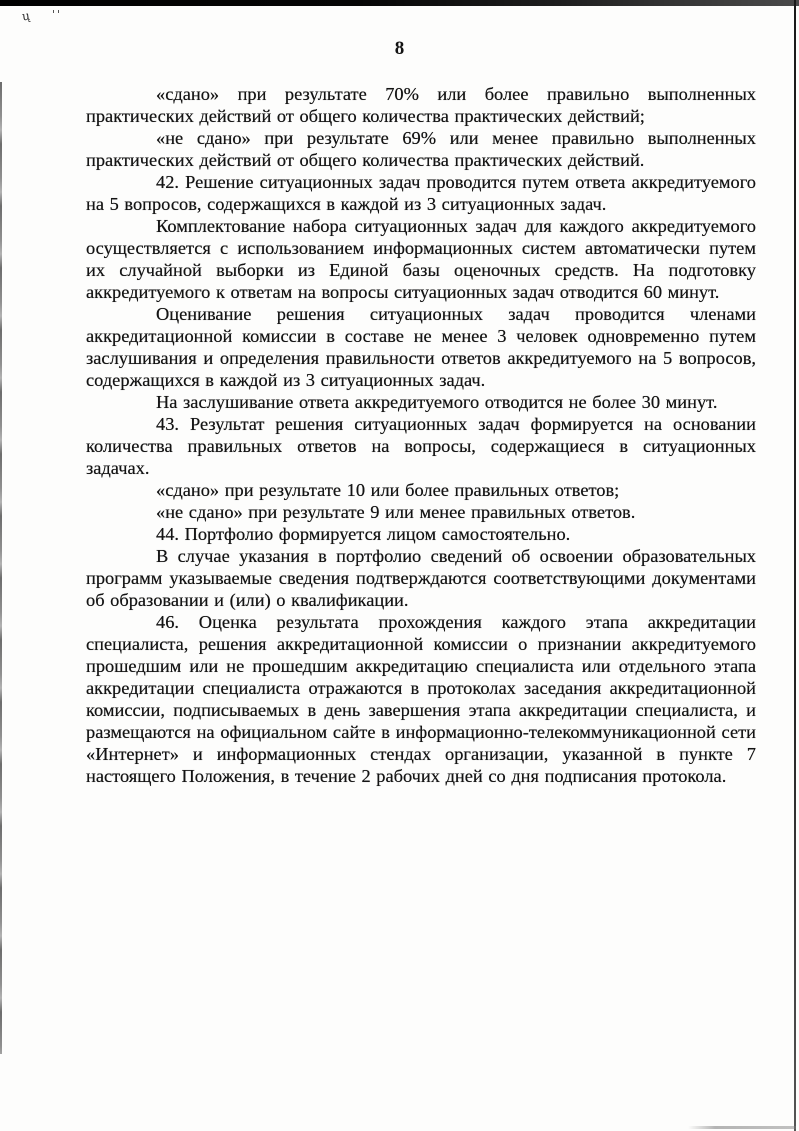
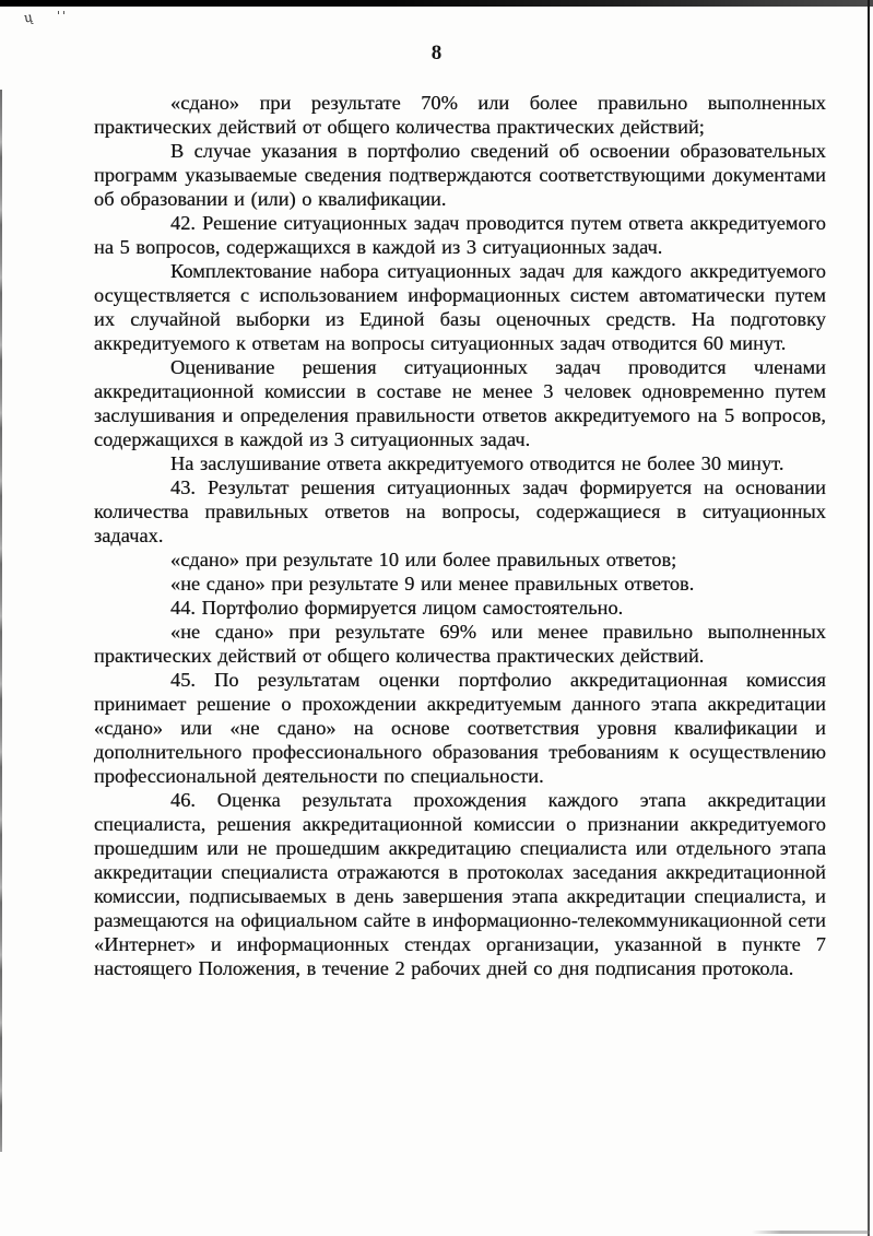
  ꞌ'
  8
  «сдано» при результате 70% или более правильно выполненных практических действий от общего количества практических действий;
- «не сдано» при результате 69% или менее правильно выполненных практических действий от общего количества практических действий.
+ В случае указания в портфолио сведений об освоении образовательных программ указываемые сведения подтверждаются соответствующими документами об образовании и (или) о квалификации.
  42. Решение ситуационных задач проводится путем ответа аккредитуемого на 5 вопросов, содержащихся в каждой из 3 ситуационных задач.
  Комплектование набора ситуационных задач для каждого аккредитуемого осуществляется с использованием информационных систем автоматически путем их случайной выборки из Единой базы оценочных средств. На подготовку аккредитуемого к ответам на вопросы ситуационных задач отводится 60 минут.
  Оценивание решения ситуационных задач проводится членами аккредитационной комиссии в составе не менее 3 человек одновременно путем заслушивания и определения правильности ответов аккредитуемого на 5 вопросов, содержащихся в каждой из 3 ситуационных задач.
  На заслушивание ответа аккредитуемого отводится не более 30 минут.
  43. Результат решения ситуационных задач формируется на основании количества правильных ответов на вопросы, содержащиеся в ситуационных задачах.
  «сдано» при результате 10 или более правильных ответов;
  «не сдано» при результате 9 или менее правильных ответов.
  44. Портфолио формируется лицом самостоятельно.
- В случае указания в портфолио сведений об освоении образовательных программ указываемые сведения подтверждаются соответствующими документами об образовании и (или) о квалификации.
+ «не сдано» при результате 69% или менее правильно выполненных практических действий от общего количества практических действий.
+ 45. По результатам оценки портфолио аккредитационная комиссия принимает решение о прохождении аккредитуемым данного этапа аккредитации «сдано» или «не сдано» на основе соответствия уровня квалификации и дополнительного профессионального образования требованиям к осуществлению профессиональной деятельности по специальности.
  46. Оценка результата прохождения каждого этапа аккредитации специалиста, решения аккредитационной комиссии о признании аккредитуемого прошедшим или не прошедшим аккредитацию специалиста или отдельного этапа аккредитации специалиста отражаются в протоколах заседания аккредитационной комиссии, подписываемых в день завершения этапа аккредитации специалиста, и размещаются на официальном сайте в информационно-телекоммуникационной сети «Интернет» и информационных стендах организации, указанной в пункте 7 настоящего Положения, в течение 2 рабочих дней со дня подписания протокола.
